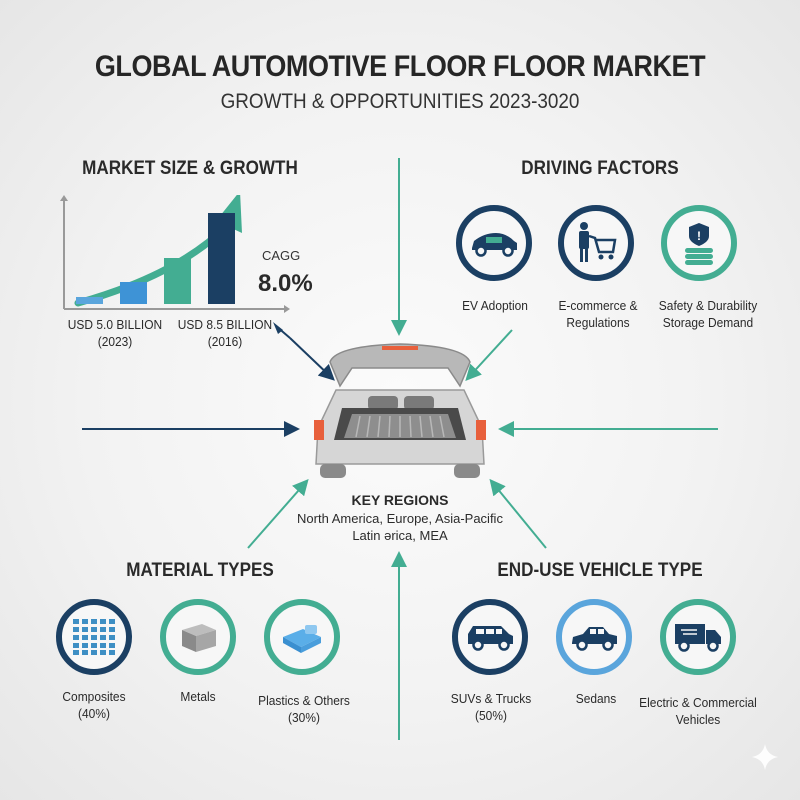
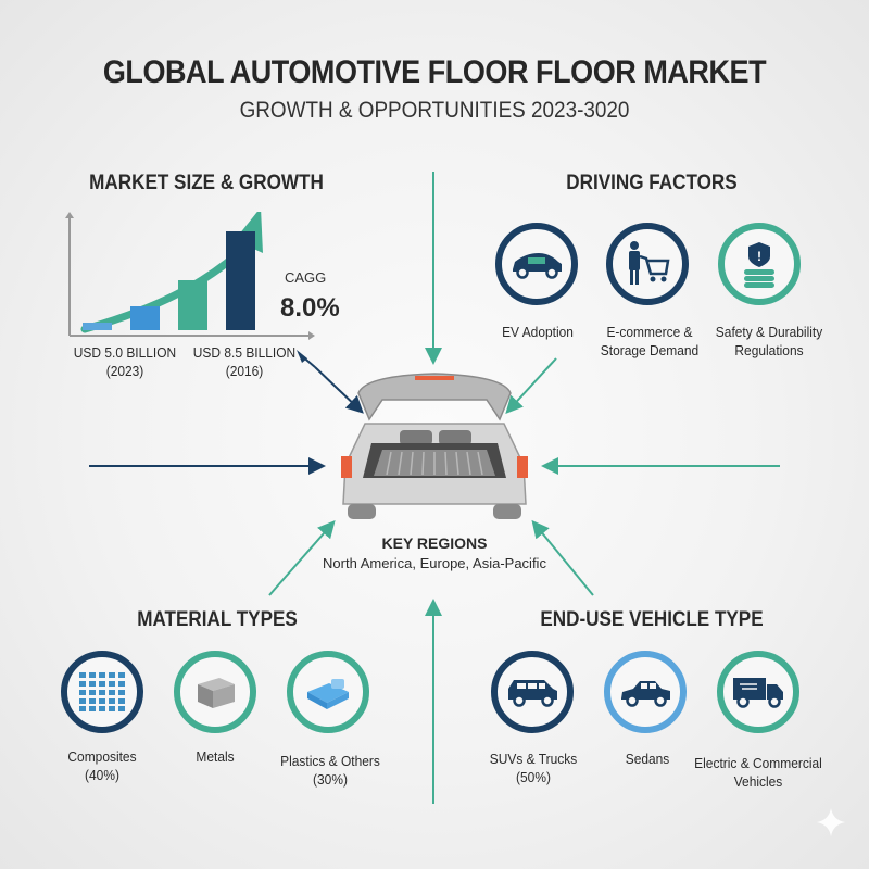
  GLOBAL AUTOMOTIVE FLOOR FLOOR MARKET
  GROWTH & OPPORTUNITIES 2023-3020
  MARKET SIZE & GROWTH
  CAGG
  8.0%
  USD 5.0 BILLION
  (2023)
  USD 8.5 BILLION
  (2016)
  DRIVING FACTORS
  !
  EV Adoption
  E-commerce &
- Regulations
+ Storage Demand
  Safety & Durability
- Storage Demand
+ Regulations
  KEY REGIONS
  North America, Europe, Asia-Pacific
- Latin ərica, MEA
  MATERIAL TYPES
  Composites
  (40%)
  Metals
  Plastics & Others
  (30%)
  END-USE VEHICLE TYPE
  SUVs & Trucks
  (50%)
  Sedans
  Electric & Commercial
  Vehicles
